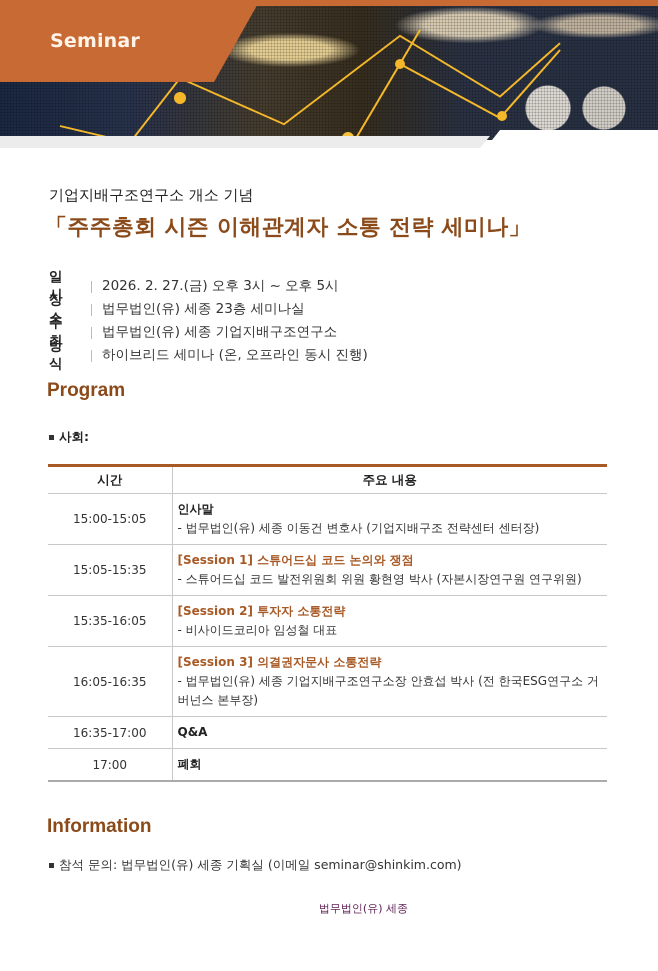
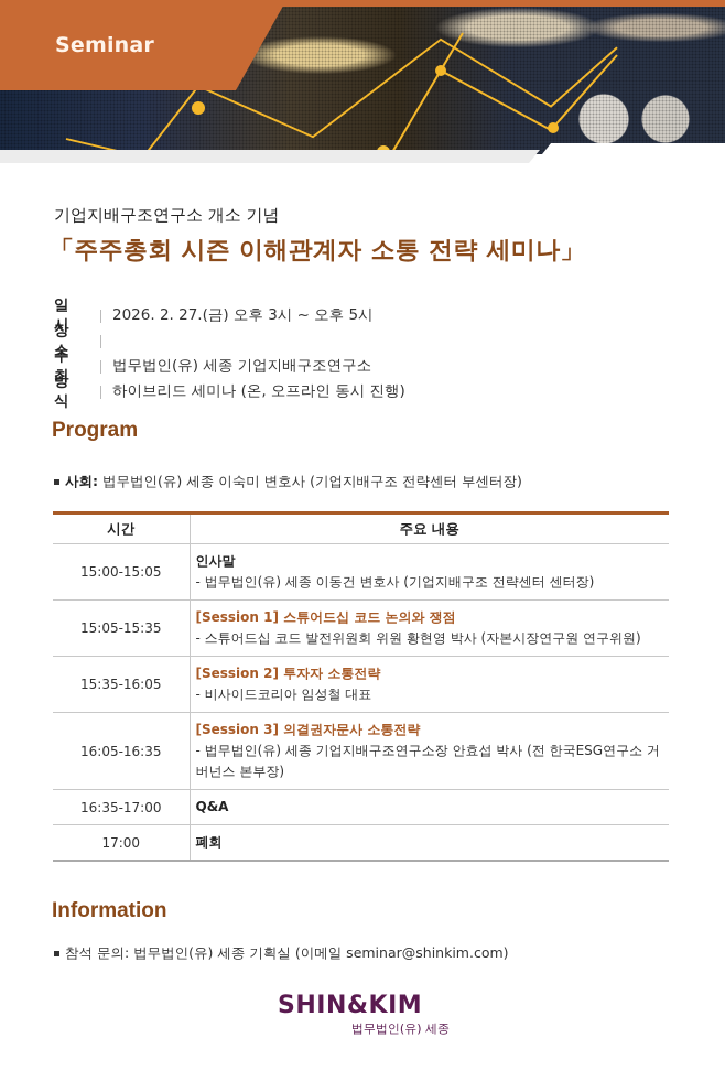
  Seminar
  기업지배구조연구소 개소 기념
  「주주총회 시즌 이해관계자 소통 전략 세미나」
  일 시
  2026. 2. 27.(금) 오후 3시 ~ 오후 5시
  장 소
- 법무법인(유) 세종 23층 세미나실
  주 최
  법무법인(유) 세종 기업지배구조연구소
  방 식
  하이브리드 세미나 (온, 오프라인 동시 진행)
  Program
  사회:
+ 법무법인(유) 세종 이숙미 변호사 (기업지배구조 전략센터 부센터장)
  시간	주요 내용
  15:00-15:05	인사말 - 법무법인(유) 세종 이동건 변호사 (기업지배구조 전략센터 센터장)
  15:05-15:35	[Session 1] 스튜어드십 코드 논의와 쟁점 - 스튜어드십 코드 발전위원회 위원 황현영 박사 (자본시장연구원 연구위원)
  15:35-16:05	[Session 2] 투자자 소통전략 - 비사이드코리아 임성철 대표
  16:05-16:35	[Session 3] 의결권자문사 소통전략 - 법무법인(유) 세종 기업지배구조연구소장 안효섭 박사 (전 한국ESG연구소 거버넌스 본부장)
  16:35-17:00	Q&A
  17:00	폐회
  Information
  참석 문의: 법무법인(유) 세종 기획실 (이메일 seminar@shinkim.com)
+ SHIN&KIM
  법무법인(유) 세종
